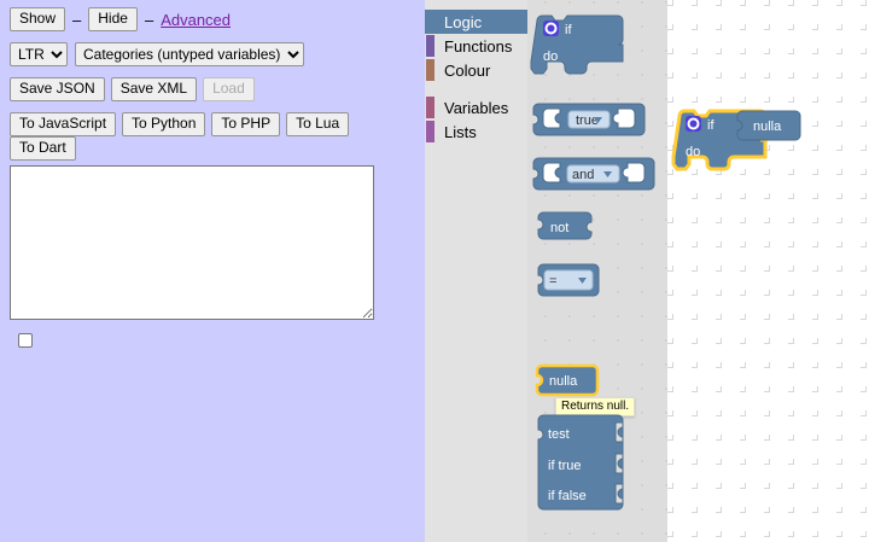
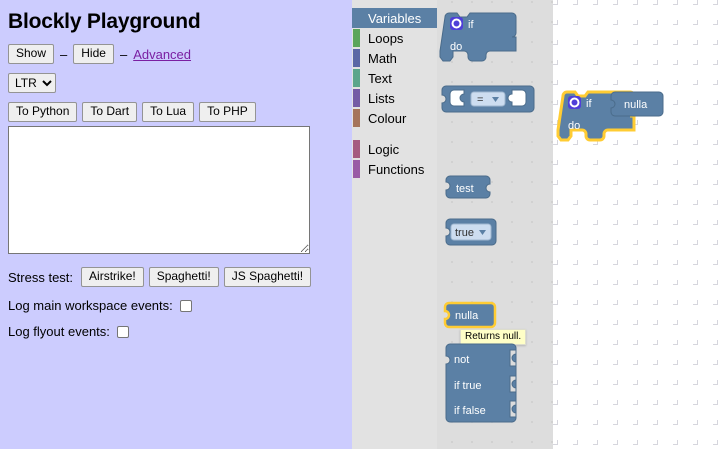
+ Blockly Playground
  Show
  –
  Hide
  –
  Advanced
  LTR
- Categories (untyped variables)
- Save JSON
- Save XML
- Load
- To JavaScript
  To Python
- To PHP
+ To Dart
  To Lua
- To Dart
+ To PHP
+ Stress test:
+ Airstrike!
+ Spaghetti!
+ JS Spaghetti!
+ Log main workspace events:
+ Log flyout events:
- Logic
+ Variables
+ Loops
+ Math
+ Text
- Functions
+ Lists
  Colour
- Variables
+ Logic
- Lists
+ Functions
  if
  do
- true
+ =
- and
- not
+ test
- =
+ true
  nulla
  Returns null.
- test
+ not
  if true
  if false
  if
  do
  nulla
